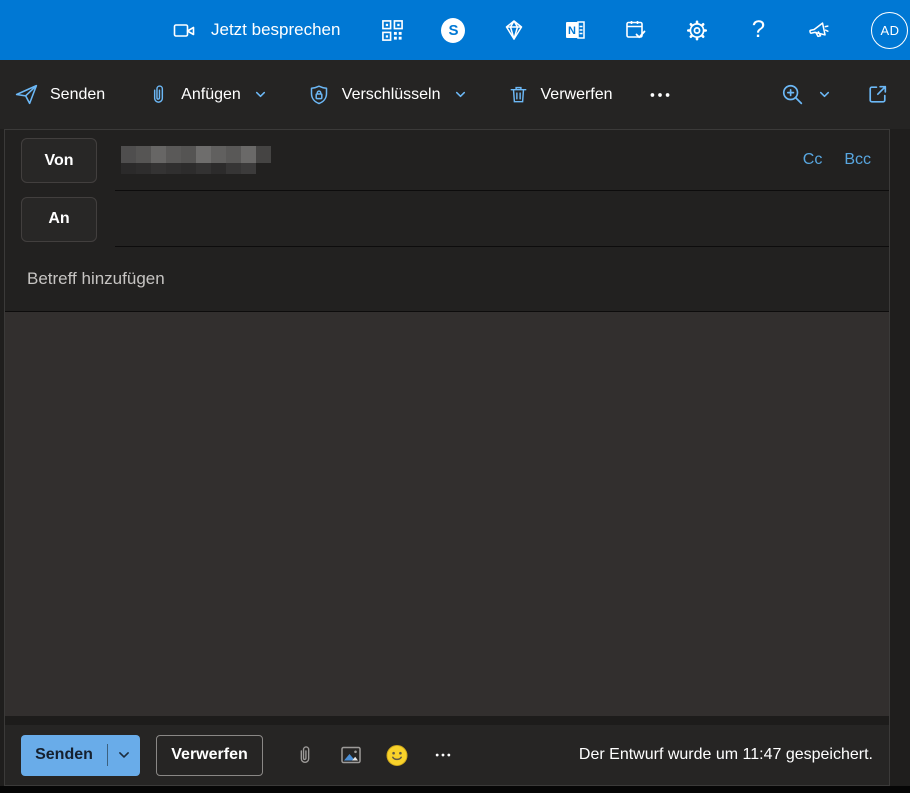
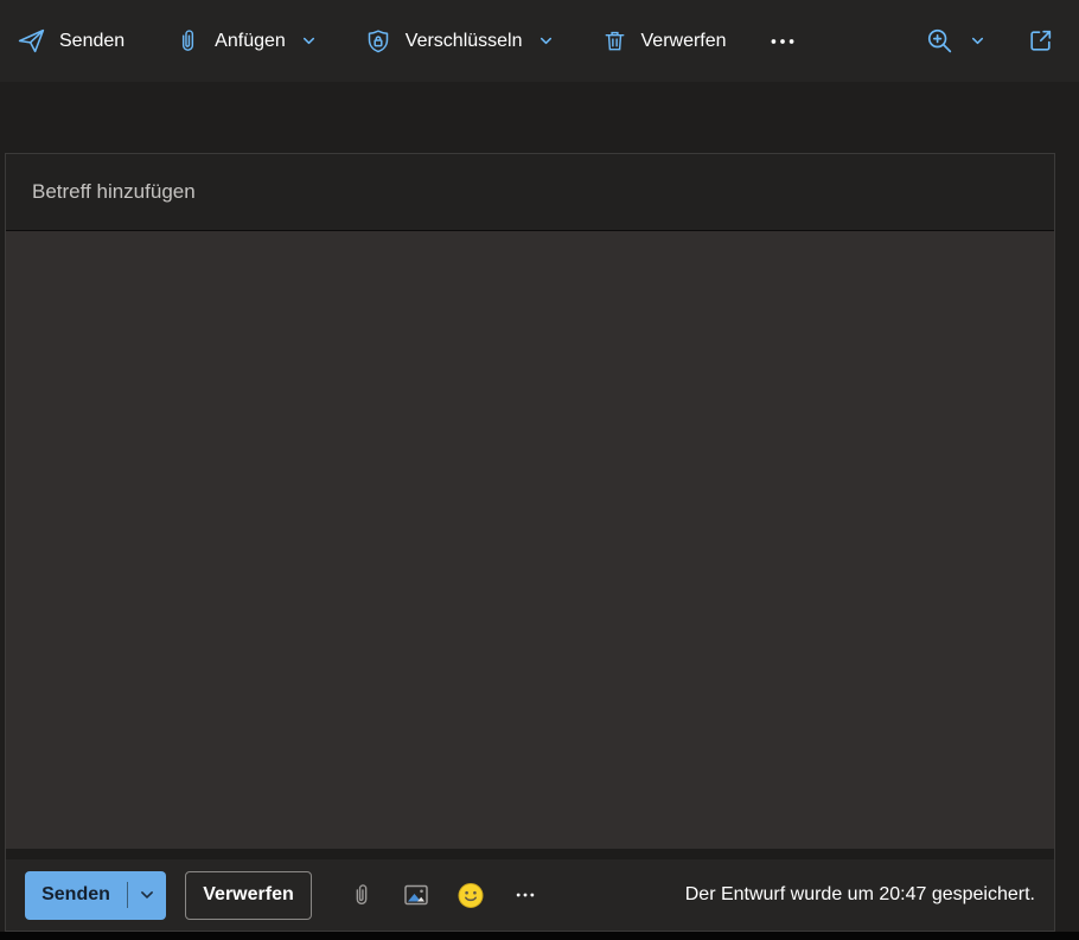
- Jetzt besprechen
- S
- N
- ?
- AD
  Senden
  Anfügen
  Verschlüsseln
  Verwerfen
- Von
- Cc
- Bcc
- An
  Betreff hinzufügen
  Senden
  Verwerfen
- Der Entwurf wurde um 11:47 gespeichert.
+ Der Entwurf wurde um 20:47 gespeichert.
